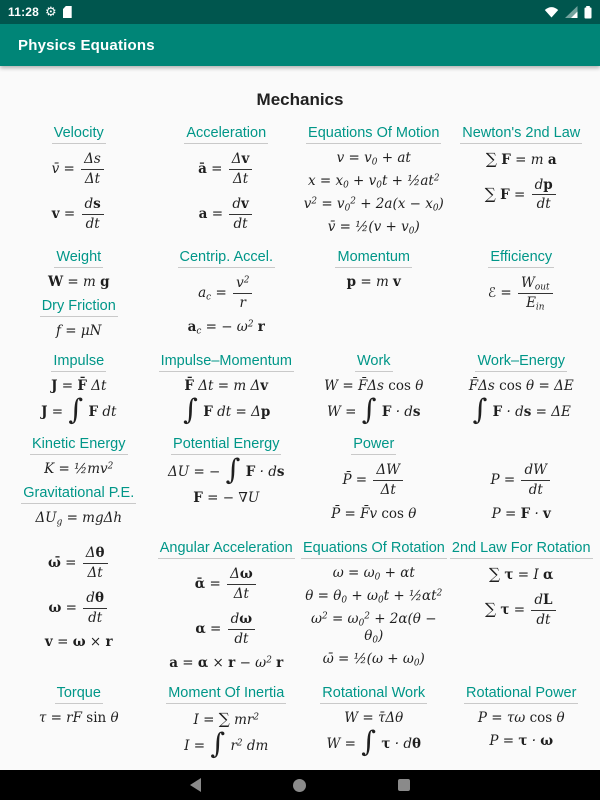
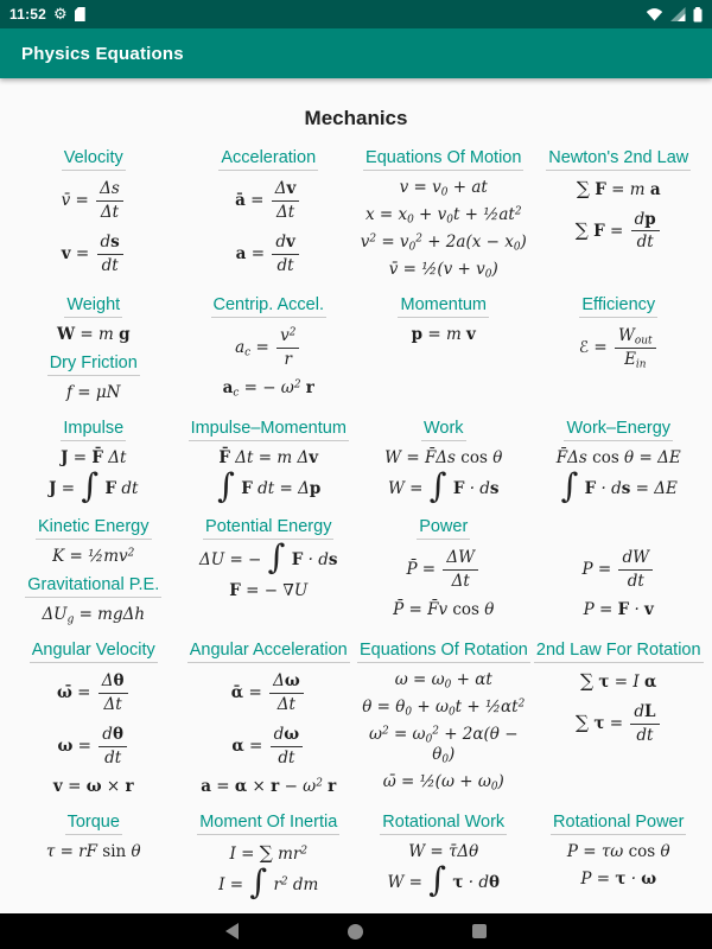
- 11:28
+ 11:52
  ⚙
  Physics Equations
  Mechanics
  Velocity
  v̄ =
  Δs
  Δt
  v =
  ds
  dt
  Acceleration
  ā =
  Δv
  Δt
  a =
  dv
  dt
  Equations Of Motion
  v = v0 + at
  x = x0 + v0t + ½at2
  v2 = v02 + 2a(x − x0)
  v̄ = ½(v + v0)
  Newton's 2nd Law
  ∑ F = m a
  ∑ F =
  dp
  dt
  Weight
  W = m g
  Dry Friction
  f = μN
  Centrip. Accel.
  ac =
  v2
  r
  ac = − ω2 r
  Momentum
  p = m v
  Efficiency
  ℰ =
  Wout
  Ein
  Impulse
  J = F̄ Δt
  J = ∫ F dt
  Impulse–Momentum
  F̄ Δt = m Δv
  ∫ F dt = Δp
  Work
  W = F̄Δs cos θ
  W = ∫ F · ds
  Work–Energy
  F̄Δs cos θ = ΔE
  ∫ F · ds = ΔE
  Kinetic Energy
  K = ½mv2
  Gravitational P.E.
  ΔUg = mgΔh
  Potential Energy
  ΔU = − ∫ F · ds
  F = − ∇U
  Power
  P̄ =
  ΔW
  Δt
  P̄ = F̄v cos θ
  P =
  dW
  dt
  P = F · v
+ Angular Velocity
  ω̄ =
  Δθ
  Δt
  ω =
  dθ
  dt
  v = ω × r
  Angular Acceleration
  ᾱ =
  Δω
  Δt
  α =
  dω
  dt
  a = α × r − ω2 r
  Equations Of Rotation
  ω = ω0 + αt
  θ = θ0 + ω0t + ½αt2
  ω2 = ω02 + 2α(θ − θ0)
  ω̄ = ½(ω + ω0)
  2nd Law For Rotation
  ∑ τ = I α
  ∑ τ =
  dL
  dt
  Torque
  τ = rF sin θ
  Moment Of Inertia
  I = ∑ mr2
  I = ∫ r2 dm
  Rotational Work
  W = τ̄Δθ
  W = ∫ τ · dθ
  Rotational Power
  P = τω cos θ
  P = τ · ω
